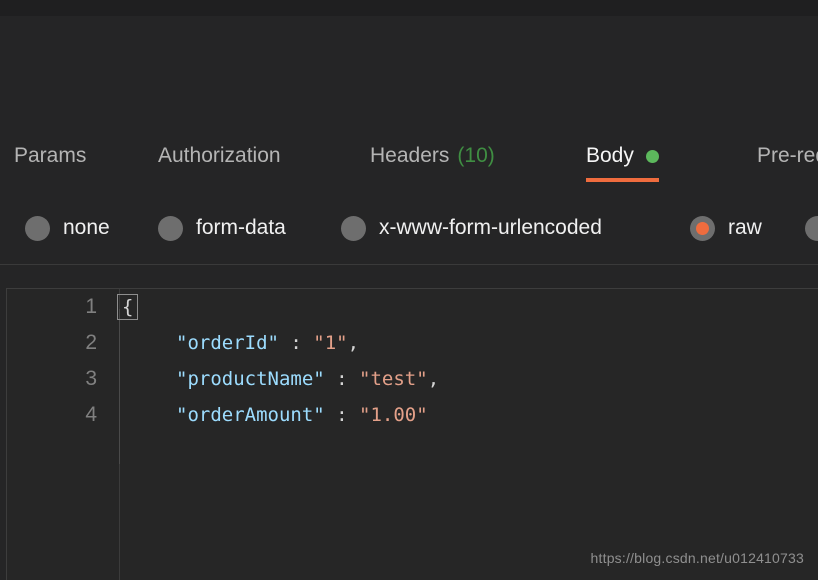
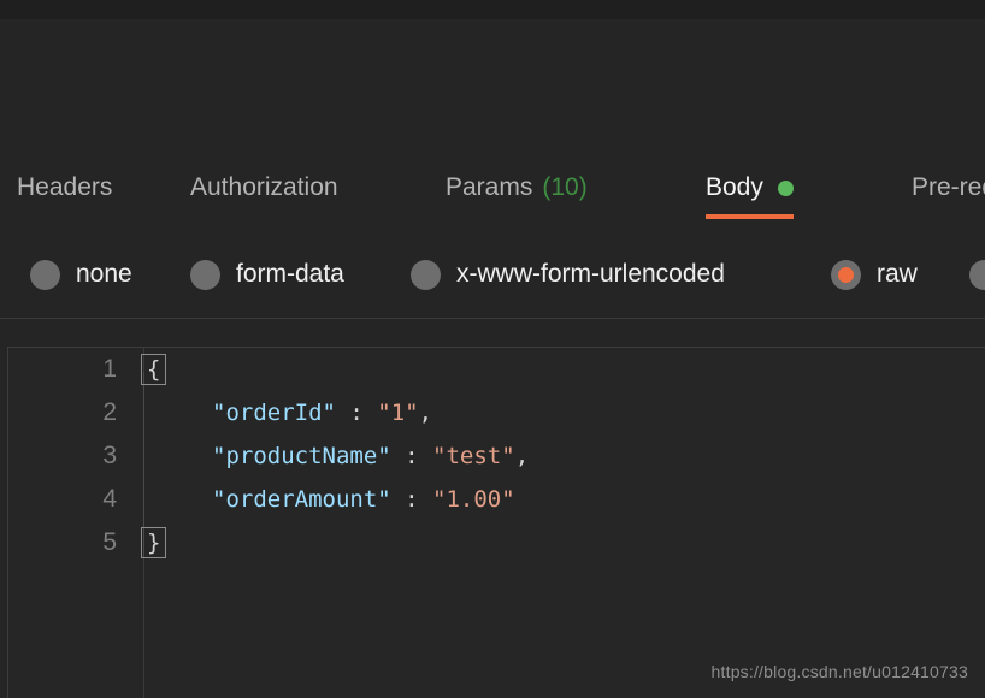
- Params
+ Headers
  Authorization
- Headers
+ Params
  (10)
  Body
  Pre-re
  none
  form-data
  x-www-form-urlencoded
  raw
  1
  {
  2
  "orderId" : "1",
  3
  "productName" : "test",
  4
  "orderAmount" : "1.00"
+ 5
+ }
  https://blog.csdn.net/u012410733
